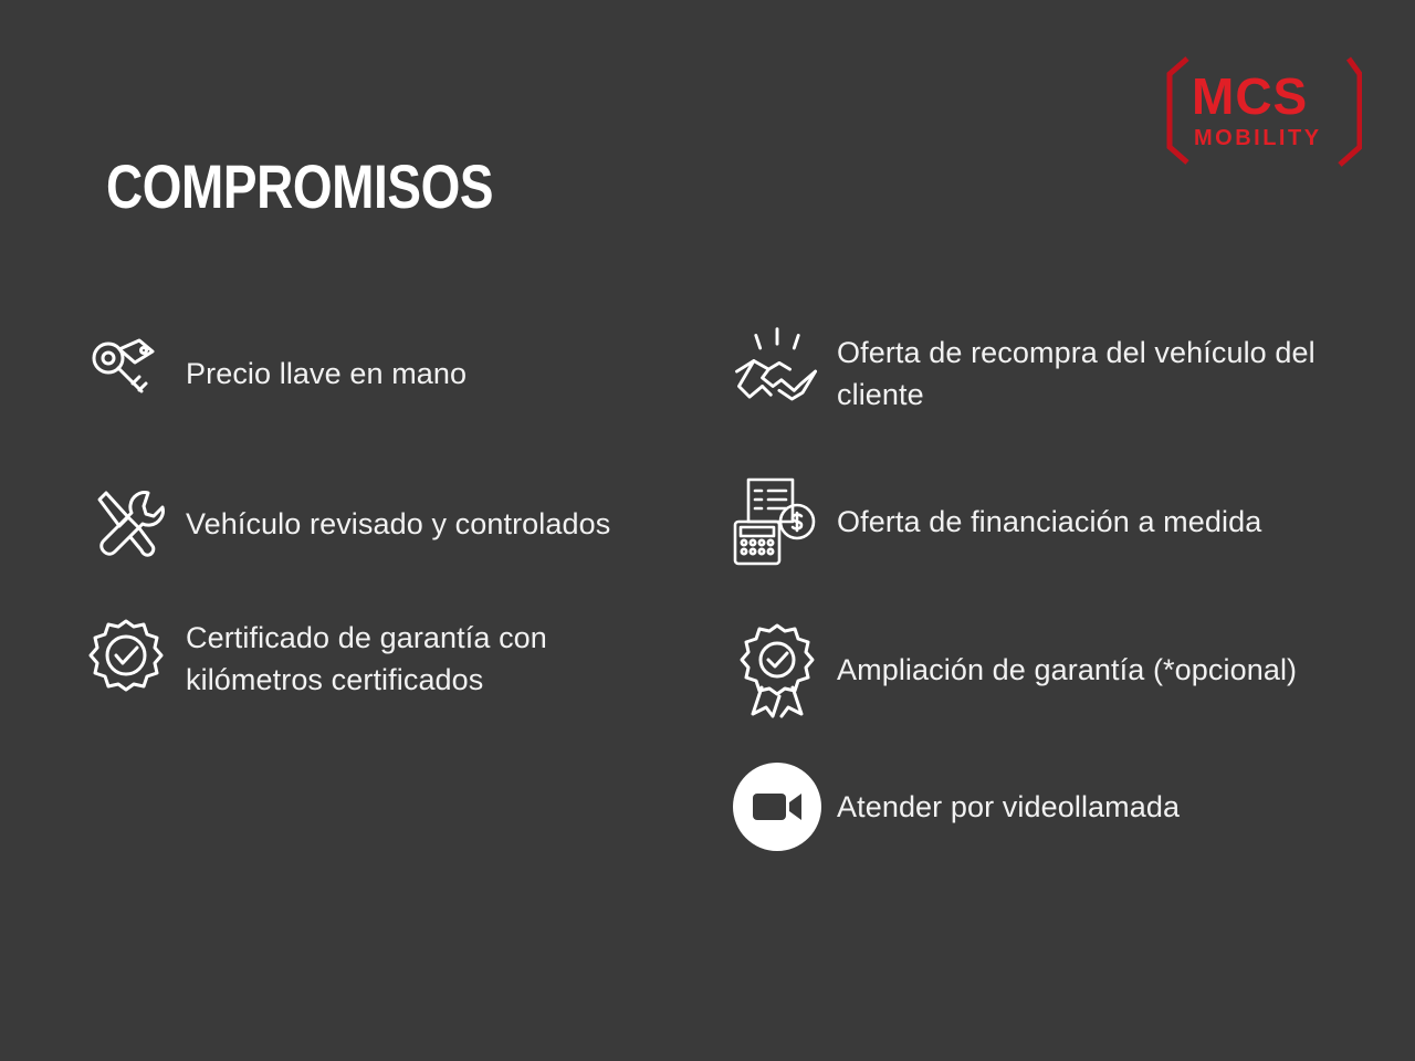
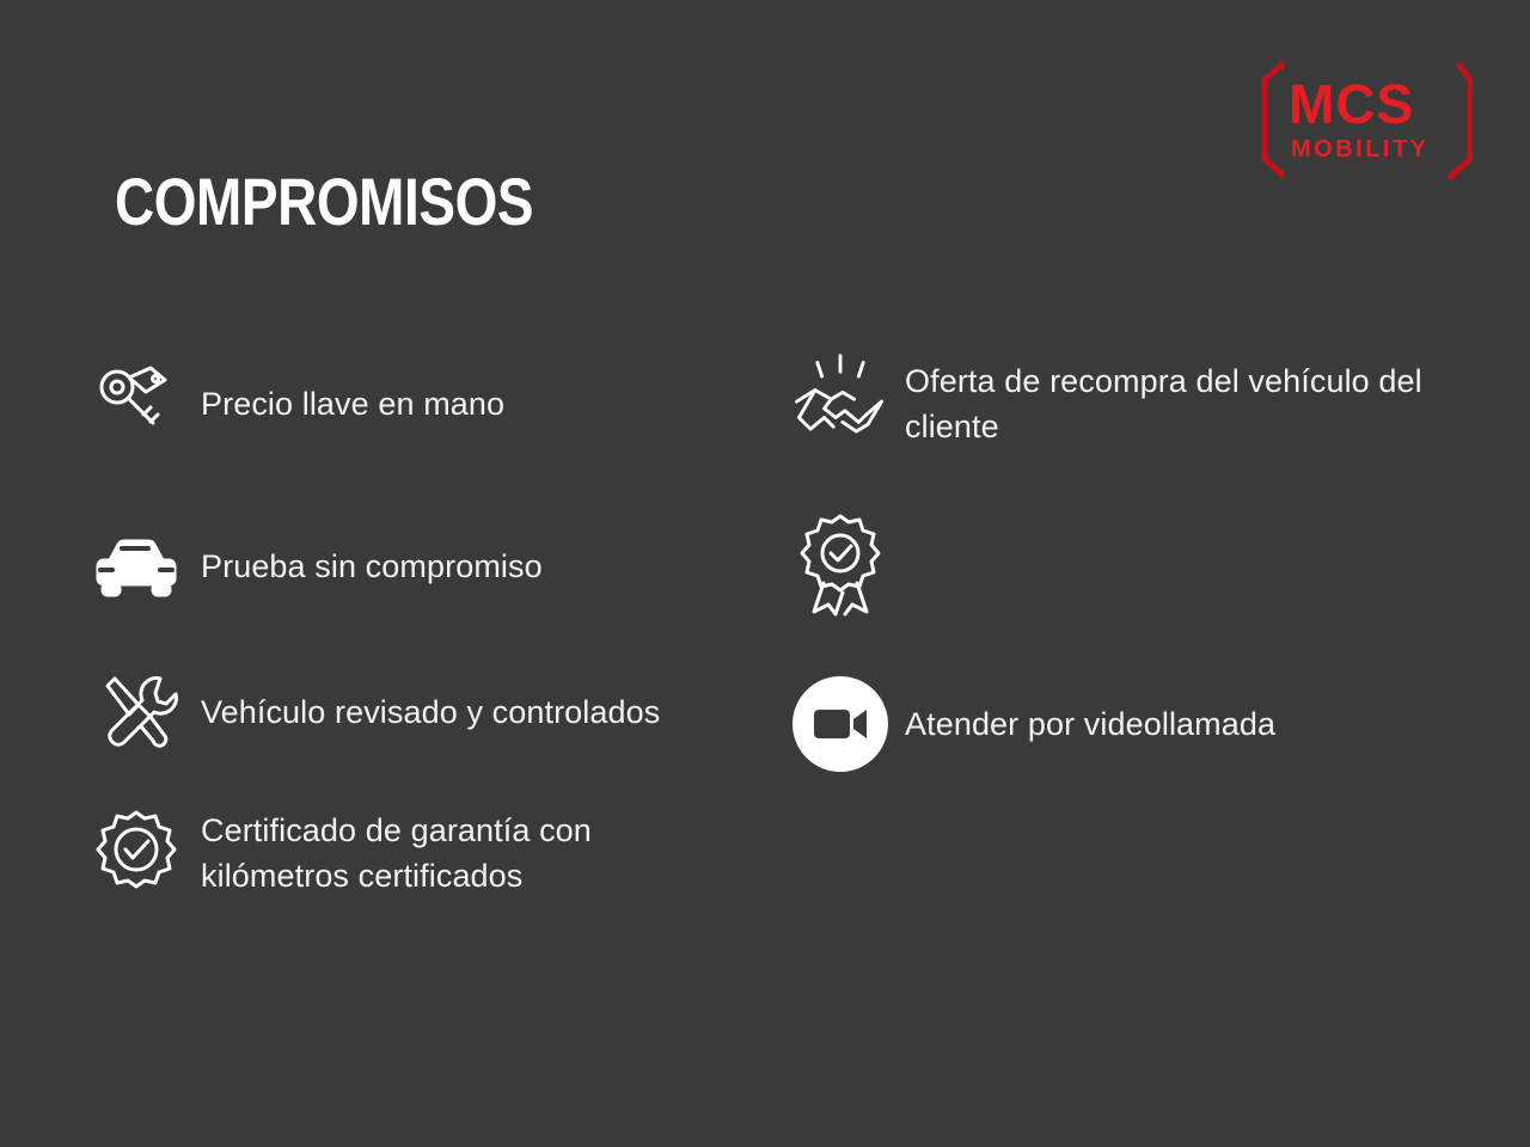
  MCS
  MOBILITY
  COMPROMISOS
  Precio llave en mano
+ Prueba sin compromiso
  Vehículo revisado y controlados
  Certificado de garantía con kilómetros certificados
  Oferta de recompra del vehículo del cliente
- Oferta de financiación a medida
- Ampliación de garantía (*opcional)
  Atender por videollamada
